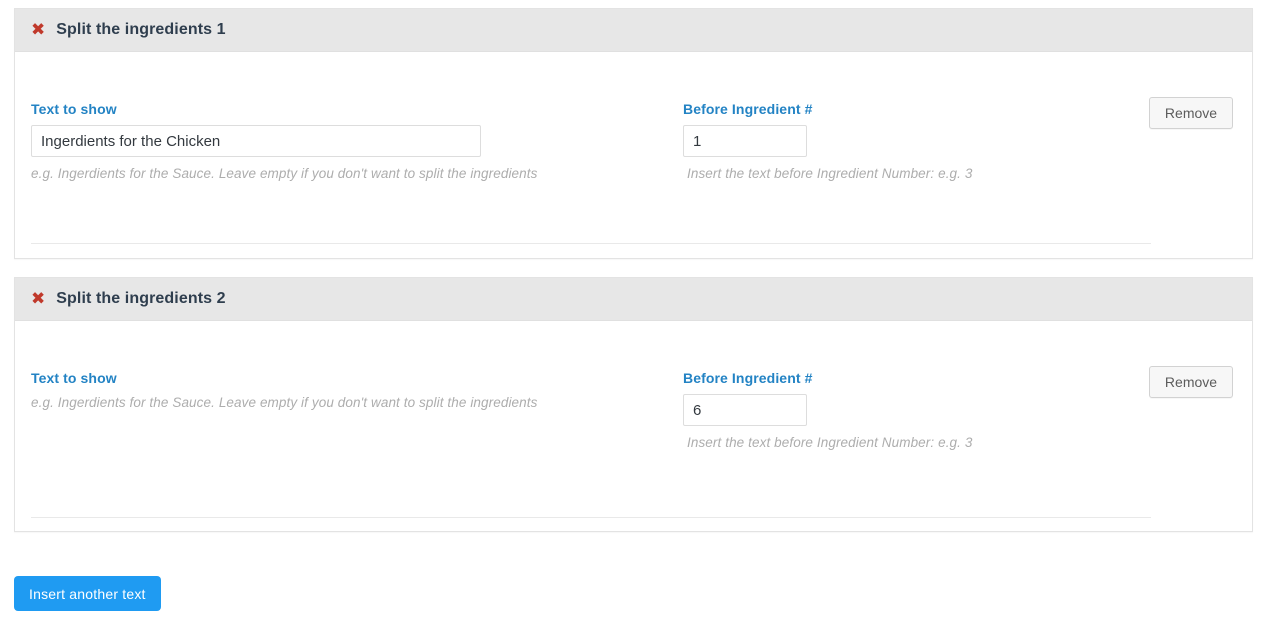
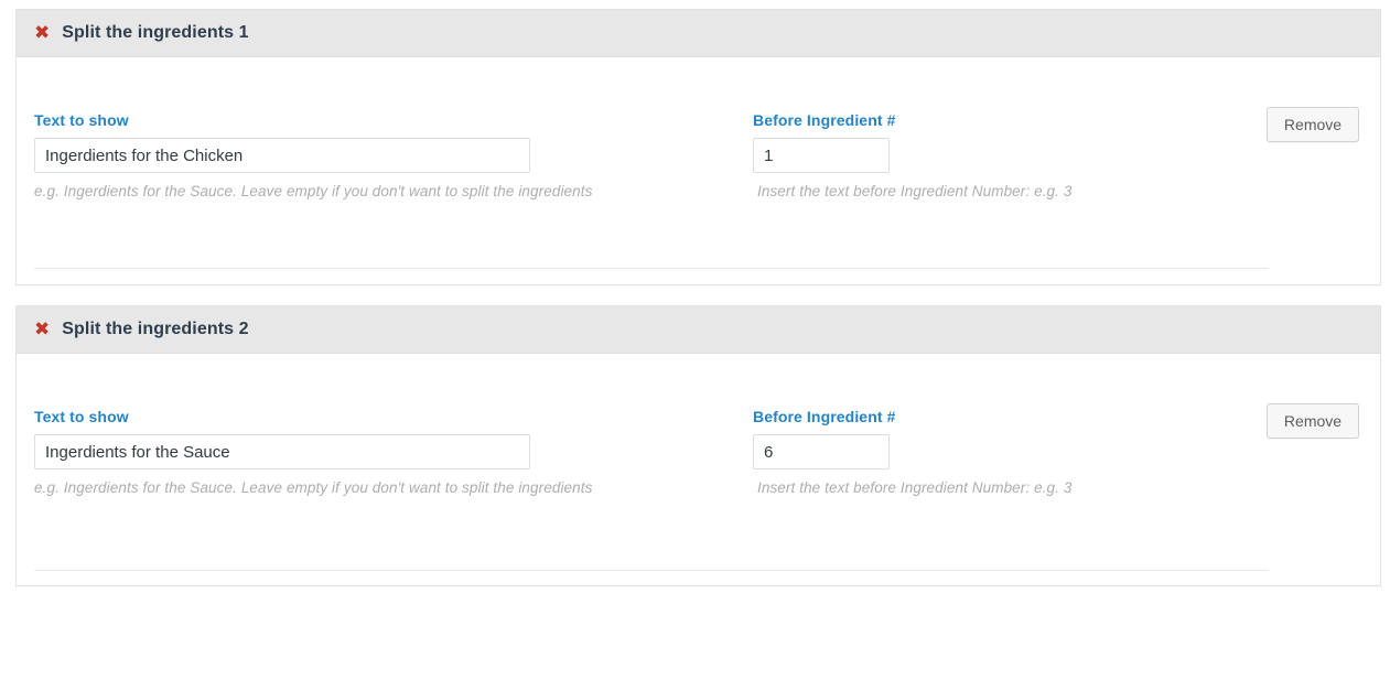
  ✖
  Split the ingredients 1
  Text to show
  Ingerdients for the Chicken
  e.g. Ingerdients for the Sauce. Leave empty if you don't want to split the ingredients
  Before Ingredient #
  1
  Insert the text before Ingredient Number: e.g. 3
  Remove
  ✖
  Split the ingredients 2
  Text to show
+ Ingerdients for the Sauce
  e.g. Ingerdients for the Sauce. Leave empty if you don't want to split the ingredients
  Before Ingredient #
  6
  Insert the text before Ingredient Number: e.g. 3
  Remove
- Insert another text
